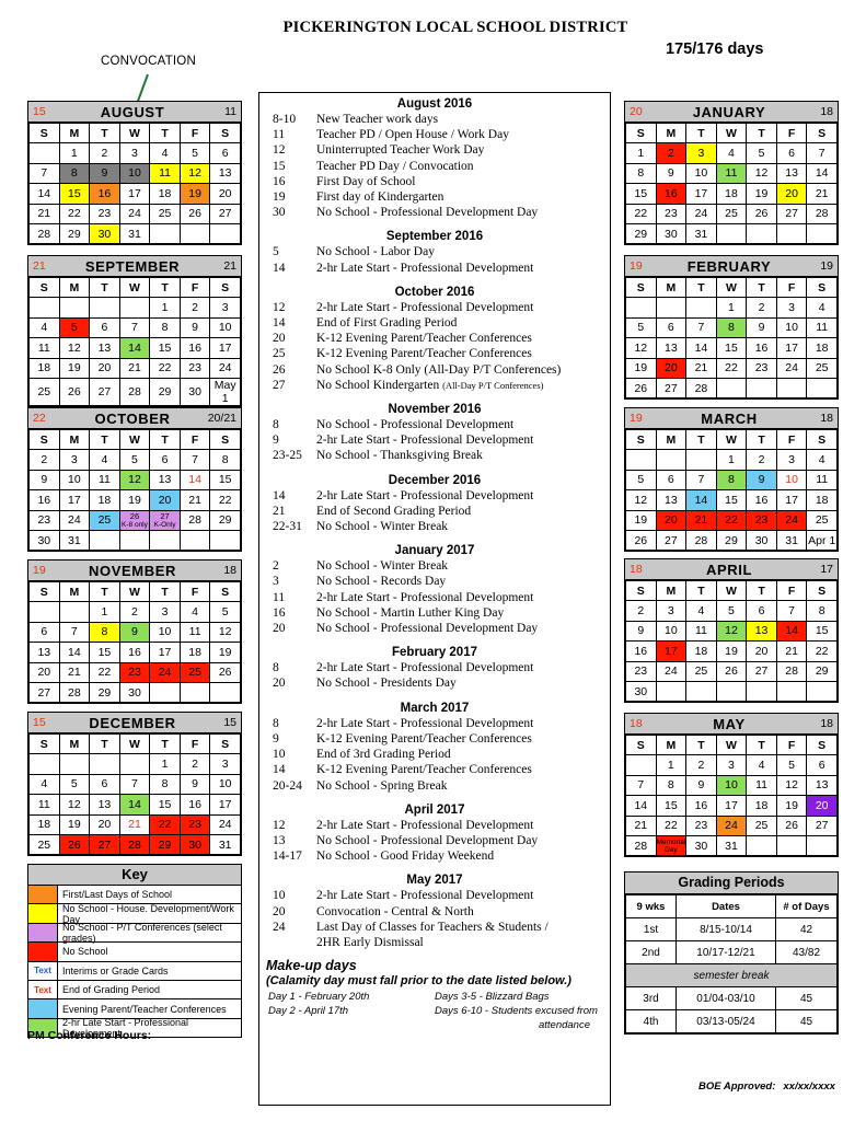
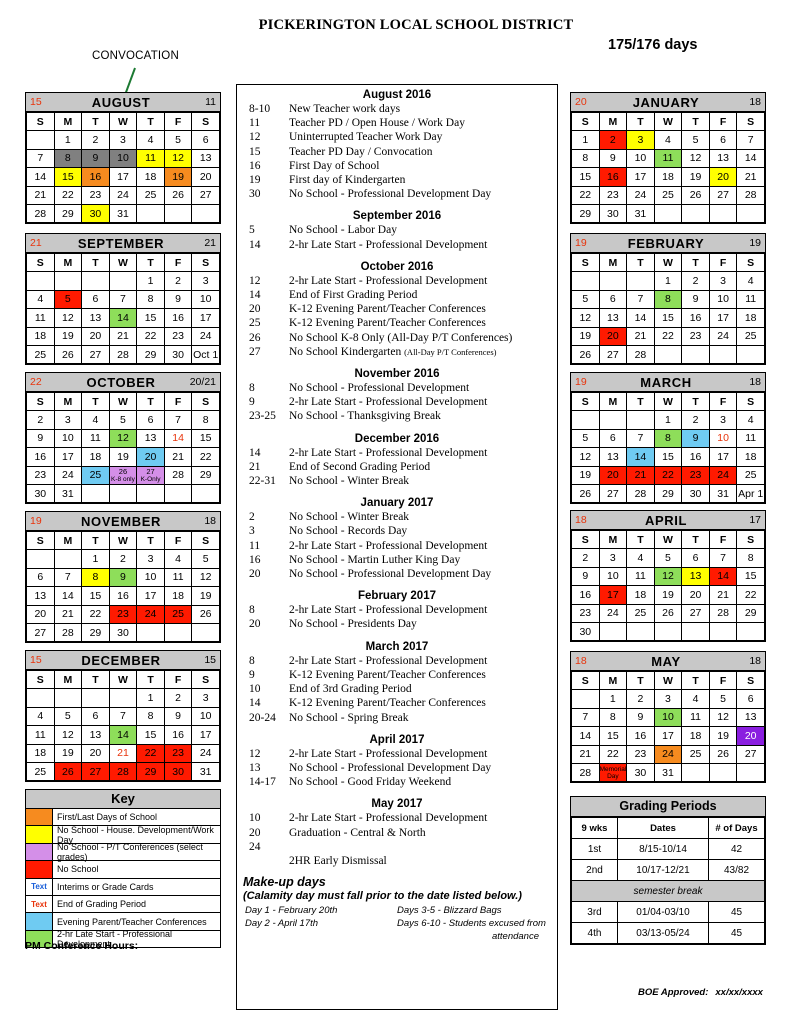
  PICKERINGTON LOCAL SCHOOL DISTRICT
  175/176 days
  CONVOCATION
  15
  AUGUST
  11
  S	M	T	W	T	F	S
  	1	2	3	4	5	6
  7	8	9	10	11	12	13
  14	15	16	17	18	19	20
  21	22	23	24	25	26	27
  28	29	30	31
  21
  SEPTEMBER
  21
  S	M	T	W	T	F	S
  				1	2	3
  4	5	6	7	8	9	10
  11	12	13	14	15	16	17
  18	19	20	21	22	23	24
- 25	26	27	28	29	30	May 1
+ 25	26	27	28	29	30	Oct 1
  22
  OCTOBER
  20/21
  S	M	T	W	T	F	S
  2	3	4	5	6	7	8
  9	10	11	12	13	14	15
  16	17	18	19	20	21	22
  30	31
  19
  NOVEMBER
  18
  S	M	T	W	T	F	S
  		1	2	3	4	5
  6	7	8	9	10	11	12
  13	14	15	16	17	18	19
  20	21	22	23	24	25	26
  27	28	29	30
  15
  DECEMBER
  15
  S	M	T	W	T	F	S
  				1	2	3
  4	5	6	7	8	9	10
  11	12	13	14	15	16	17
  18	19	20	21	22	23	24
  25	26	27	28	29	30	31
  Key
  First/Last Days of School
  No School - House. Development/Work Day
  No School - P/T Conferences (select grades)
  No School
  Text
  Interims or Grade Cards
  Text
  End of Grading Period
  Evening Parent/Teacher Conferences
  2-hr Late Start - Professional Development
  PM Conference Hours:
  August 2016
  8-10
  New Teacher work days
  11
  Teacher PD / Open House / Work Day
  12
  Uninterrupted Teacher Work Day
  15
  Teacher PD Day / Convocation
  16
  First Day of School
  19
  First day of Kindergarten
  30
  No School - Professional Development Day
  September 2016
  5
  No School - Labor Day
  14
  2-hr Late Start - Professional Development
  October 2016
  12
  2-hr Late Start - Professional Development
  14
  End of First Grading Period
  20
  K-12 Evening Parent/Teacher Conferences
  25
  K-12 Evening Parent/Teacher Conferences
  26
  No School K-8 Only (All-Day P/T Conferences)
  27
  No School Kindergarten (All-Day P/T Conferences)
  November 2016
  8
  No School - Professional Development
  9
  2-hr Late Start - Professional Development
  23-25
  No School - Thanksgiving Break
  December 2016
  14
  2-hr Late Start - Professional Development
  21
  End of Second Grading Period
  22-31
  No School - Winter Break
  January 2017
  2
  No School - Winter Break
  3
  No School - Records Day
  11
  2-hr Late Start - Professional Development
  16
  No School - Martin Luther King Day
  20
  No School - Professional Development Day
  February 2017
  8
  2-hr Late Start - Professional Development
  20
  No School - Presidents Day
  March 2017
  8
  2-hr Late Start - Professional Development
  9
  K-12 Evening Parent/Teacher Conferences
  10
  End of 3rd Grading Period
  14
  K-12 Evening Parent/Teacher Conferences
  20-24
  No School - Spring Break
  April 2017
  12
  2-hr Late Start - Professional Development
  13
  No School - Professional Development Day
  14-17
  No School - Good Friday Weekend
  May 2017
  10
  2-hr Late Start - Professional Development
  20
- Convocation - Central & North
+ Graduation - Central & North
  24
- Last Day of Classes for Teachers & Students /
  2HR Early Dismissal
  Make-up days
  (Calamity day must fall prior to the date listed below.)
  Day 1 - February 20th
  Day 2 - April 17th
  Days 3-5 - Blizzard Bags
  Days 6-10 - Students excused from
  attendance
  20
  JANUARY
  18
  S	M	T	W	T	F	S
  1	2	3	4	5	6	7
  8	9	10	11	12	13	14
  15	16	17	18	19	20	21
  22	23	24	25	26	27	28
  29	30	31
  19
  FEBRUARY
  19
  S	M	T	W	T	F	S
  			1	2	3	4
  5	6	7	8	9	10	11
  12	13	14	15	16	17	18
  19	20	21	22	23	24	25
  26	27	28
  19
  MARCH
  18
  S	M	T	W	T	F	S
  			1	2	3	4
  5	6	7	8	9	10	11
  12	13	14	15	16	17	18
  19	20	21	22	23	24	25
  26	27	28	29	30	31	Apr 1
  18
  APRIL
  17
  S	M	T	W	T	F	S
  2	3	4	5	6	7	8
  9	10	11	12	13	14	15
  16	17	18	19	20	21	22
  23	24	25	26	27	28	29
  30
  18
  MAY
  18
  S	M	T	W	T	F	S
  	1	2	3	4	5	6
  7	8	9	10	11	12	13
  14	15	16	17	18	19	20
  21	22	23	24	25	26	27
  Grading Periods
  9 wks	Dates	# of Days
  1st	8/15-10/14	42
  2nd	10/17-12/21	43/82
  semester break
  3rd	01/04-03/10	45
  4th	03/13-05/24	45
  BOE Approved: xx/xx/xxxx
